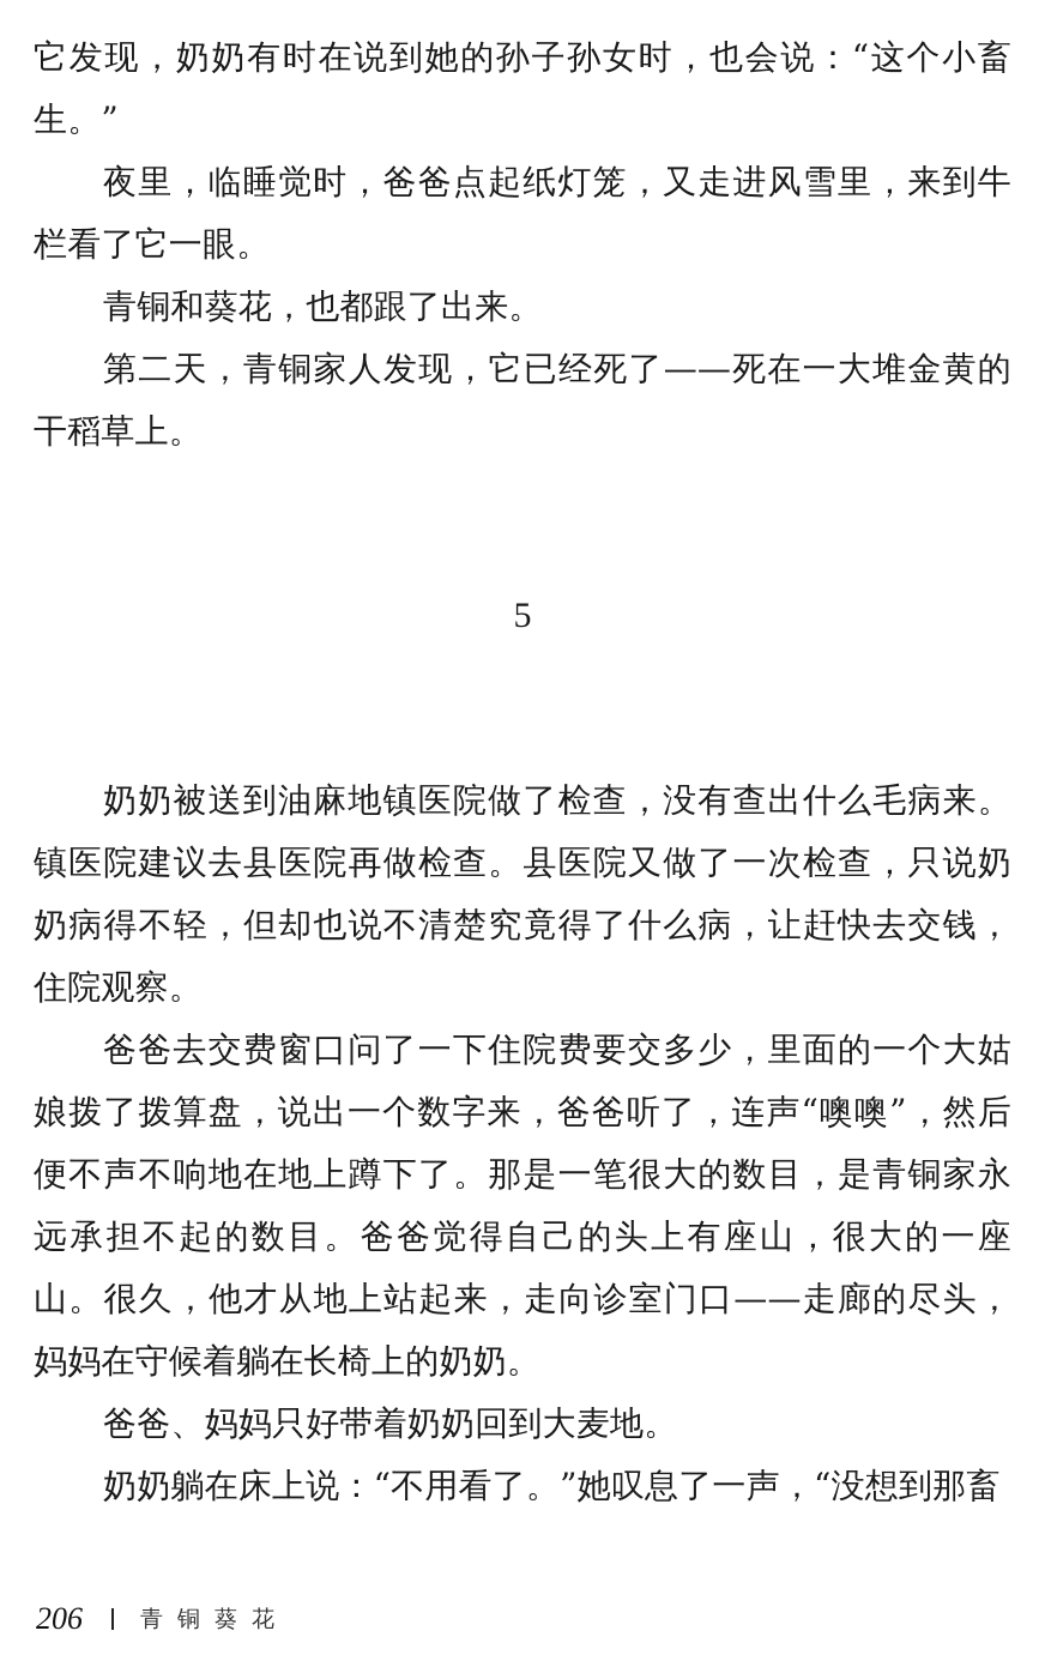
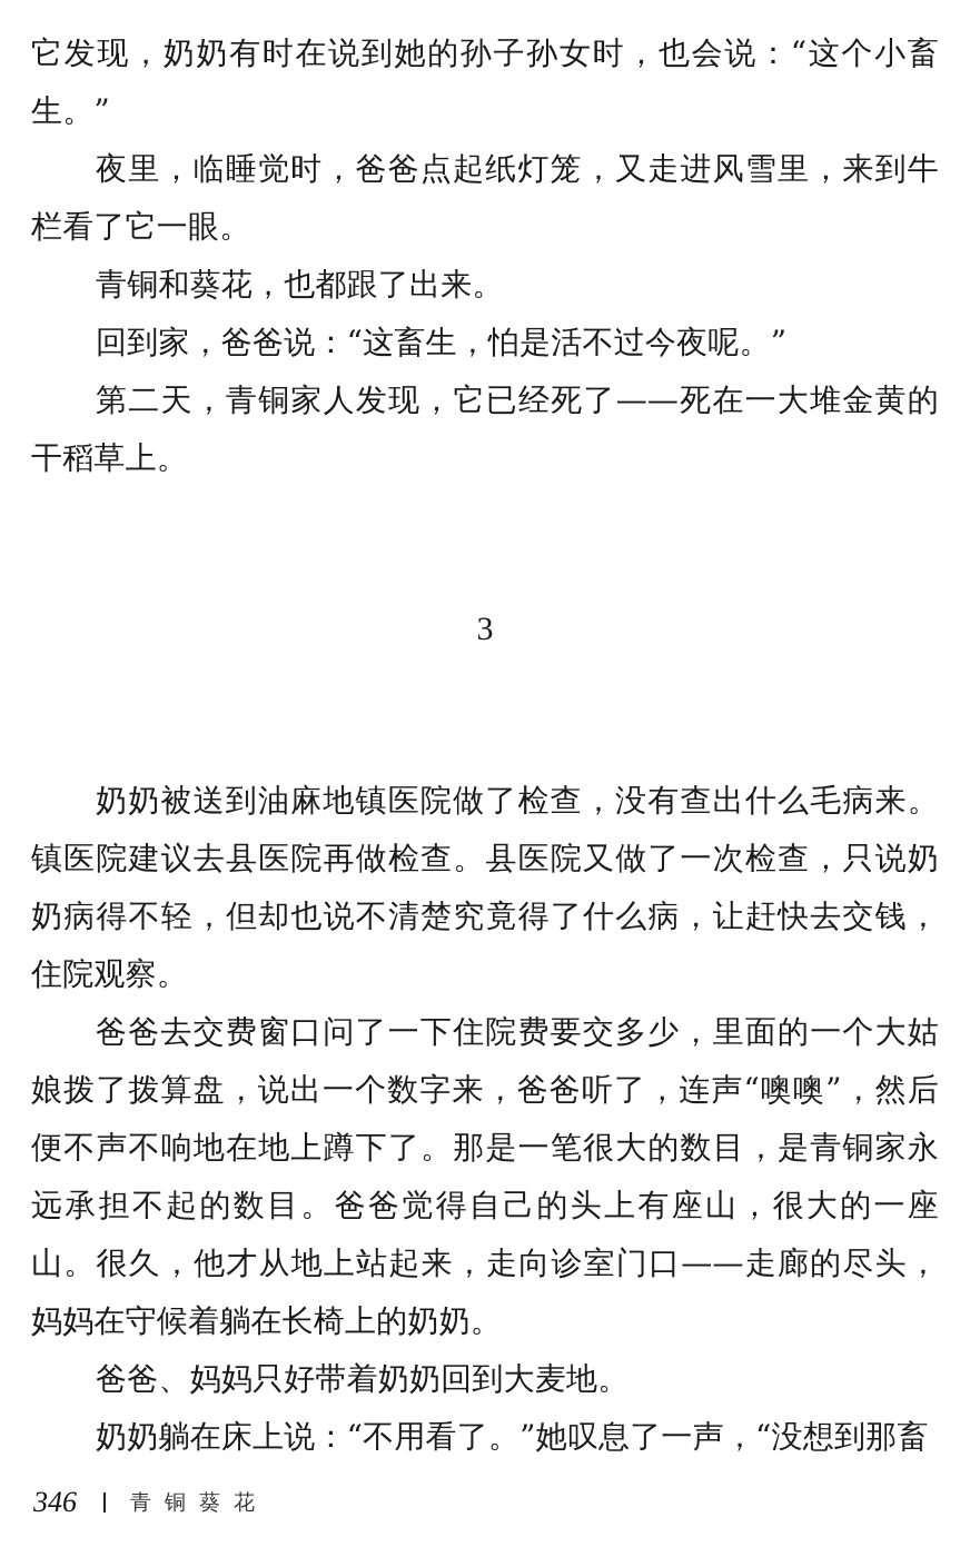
  它发现，奶奶有时在说到她的孙子孙女时，也会说：“这个小畜生。”
  夜里，临睡觉时，爸爸点起纸灯笼，又走进风雪里，来到牛栏看了它一眼。
  青铜和葵花，也都跟了出来。
+ 回到家，爸爸说：“这畜生，怕是活不过今夜呢。”
  第二天，青铜家人发现，它已经死了——死在一大堆金黄的干稻草上。
- 5
+ 3
  奶奶被送到油麻地镇医院做了检查，没有查出什么毛病来。镇医院建议去县医院再做检查。县医院又做了一次检查，只说奶奶病得不轻，但却也说不清楚究竟得了什么病，让赶快去交钱，住院观察。
  爸爸去交费窗口问了一下住院费要交多少，里面的一个大姑娘拨了拨算盘，说出一个数字来，爸爸听了，连声“噢噢”，然后便不声不响地在地上蹲下了。那是一笔很大的数目，是青铜家永远承担不起的数目。爸爸觉得自己的头上有座山，很大的一座山。很久，他才从地上站起来，走向诊室门口——走廊的尽头，妈妈在守候着躺在长椅上的奶奶。
  爸爸、妈妈只好带着奶奶回到大麦地。
  奶奶躺在床上说：“不用看了。”她叹息了一声，“没想到那畜
- 206
+ 346
  青铜葵花
